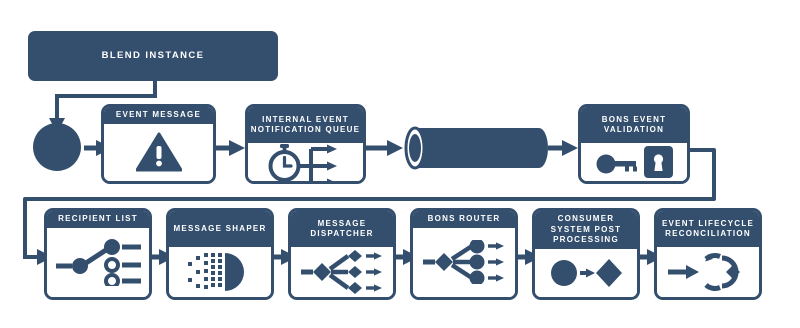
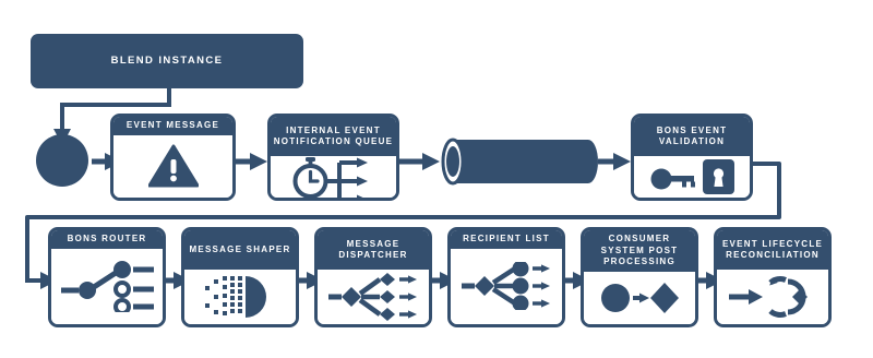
  BLEND INSTANCE
  EVENT MESSAGE
  INTERNAL EVENT NOTIFICATION QUEUE
  BONS EVENT VALIDATION
- RECIPIENT LIST
+ BONS ROUTER
  MESSAGE SHAPER
  MESSAGE DISPATCHER
- BONS ROUTER
+ RECIPIENT LIST
  CONSUMER SYSTEM POST PROCESSING
  EVENT LIFECYCLE RECONCILIATION
